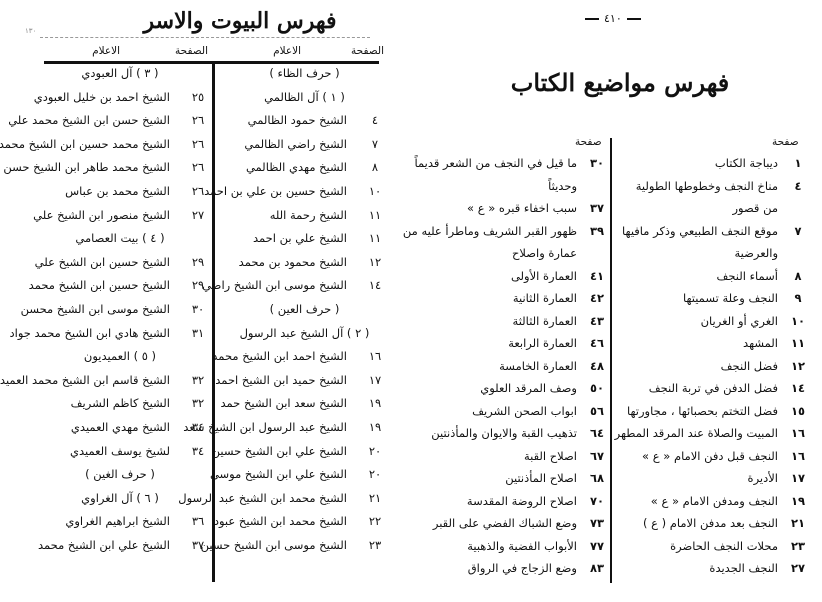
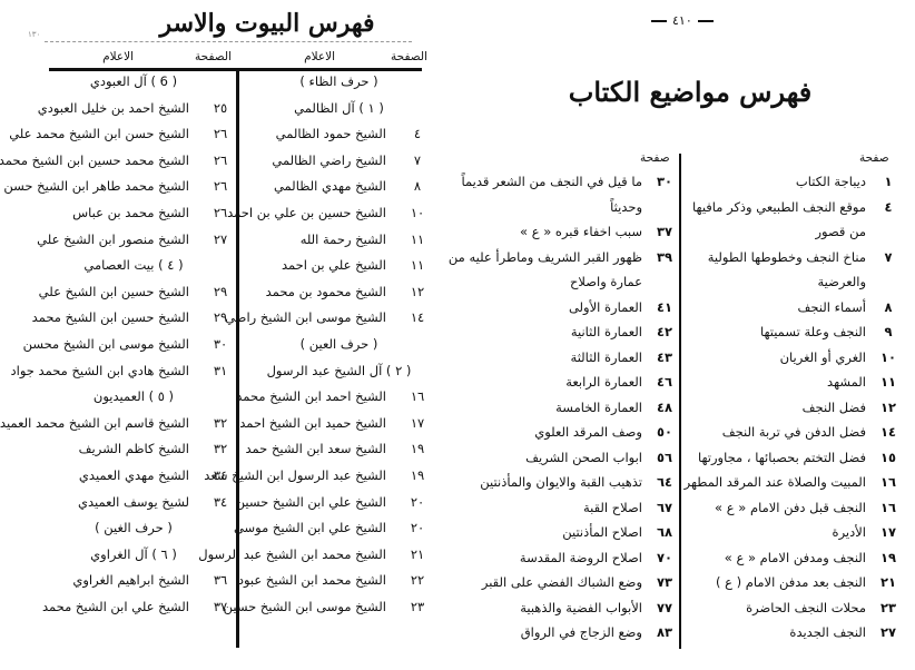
  ١٣٠
  فهرس البيوت والاسر
  الصفحة
  الاعلام
  الصفحة
  الاعلام
  ( حرف الظاء )
  ( ١ ) آل الظالمي
  ٤
  الشيخ حمود الظالمي
  ٧
  الشيخ راضي الظالمي
  ٨
  الشيخ مهدي الظالمي
  ١٠
  الشيخ حسين بن علي بن احمد
  ١١
  الشيخ رحمة الله
  ١١
  الشيخ علي بن احمد
  ١٢
  الشيخ محمود بن محمد
  ١٤
  الشيخ موسى ابن الشيخ راضي
  ( حرف العين )
  ( ٢ ) آل الشيخ عبد الرسول
  ١٦
  الشيخ احمد ابن الشيخ محمد
  ١٧
  الشيخ حميد ابن الشيخ احمد
  ١٩
  الشيخ سعد ابن الشيخ حمد
  ١٩
  الشيخ عبد الرسول ابن الشيخ سعد
  ٢٠
  الشيخ علي ابن الشيخ حسين
  ٢٠
  الشيخ علي ابن الشيخ موسى
  ٢١
  الشيخ محمد ابن الشيخ عبد الرسول
  ٢٢
  الشيخ محمد ابن الشيخ عبود
  ٢٣
  الشيخ موسى ابن الشيخ حسين
- ( ٣ ) آل العبودي
+ ( 6 ) آل العبودي
  ٢٥
  الشيخ احمد بن خليل العبودي
  ٢٦
  الشيخ حسن ابن الشيخ محمد علي
  ٢٦
  الشيخ محمد حسين ابن الشيخ محمد
  ٢٦
  الشيخ محمد طاهر ابن الشيخ حسن
  ٢٦
  الشيخ محمد بن عباس
  ٢٧
  الشيخ منصور ابن الشيخ علي
  ( ٤ ) بيت العصامي
  ٢٩
  الشيخ حسين ابن الشيخ علي
  ٢٩
  الشيخ حسين ابن الشيخ محمد
  ٣٠
  الشيخ موسى ابن الشيخ محسن
  ٣١
  الشيخ هادي ابن الشيخ محمد جواد
  ( ٥ ) العميديون
  ٣٢
  الشيخ قاسم ابن الشيخ محمد العميد
  ٣٢
  الشيخ كاظم الشريف
  ٣٤
  الشيخ مهدي العميدي
  ٣٤
  لشيخ يوسف العميدي
  ( حرف الغين )
  ( ٦ ) آل الغراوي
  ٣٦
  الشيخ ابراهيم الغراوي
  ٣٧
  الشيخ علي ابن الشيخ محمد
  ٤١٠
  فهرس مواضيع الكتاب
  صفحة
  صفحة
  ١
  ديباجة الكتاب
  ٤
- مناخ النجف وخطوطها الطولية
+ موقع النجف الطبيعي وذكر مافيها
  من قصور
  ٧
- موقع النجف الطبيعي وذكر مافيها
+ مناخ النجف وخطوطها الطولية
  والعرضية
  ٨
  أسماء النجف
  ٩
  النجف وعلة تسميتها
  ١٠
  الغري أو الغريان
  ١١
  المشهد
  ١٢
  فضل النجف
  ١٤
  فضل الدفن في تربة النجف
  ١٥
  فضل التختم بحصبائها ، مجاورتها
  ١٦
  المبيت والصلاة عند المرقد المطهر
  ١٦
  النجف قبل دفن الامام « ع »
  ١٧
  الأديرة
  ١٩
  النجف ومدفن الامام « ع »
  ٢١
  النجف بعد مدفن الامام ( ع )
  ٢٣
  محلات النجف الحاضرة
  ٢٧
  النجف الجديدة
  ٣٠
  ما قيل في النجف من الشعر قديماً
  وحديثاً
  ٣٧
  سبب اخفاء قبره « ع »
  ٣٩
  ظهور القبر الشريف وماطرأ عليه من
  عمارة واصلاح
  ٤١
  العمارة الأولى
  ٤٢
  العمارة الثانية
  ٤٣
  العمارة الثالثة
  ٤٦
  العمارة الرابعة
  ٤٨
  العمارة الخامسة
  ٥٠
  وصف المرقد العلوي
  ٥٦
  ابواب الصحن الشريف
  ٦٤
  تذهيب القبة والايوان والمأذنتين
  ٦٧
  اصلاح القبة
  ٦٨
  اصلاح المأذنتين
  ٧٠
  اصلاح الروضة المقدسة
  ٧٣
  وضع الشباك الفضي على القبر
  ٧٧
  الأبواب الفضية والذهبية
  ٨٣
  وضع الزجاج في الرواق
